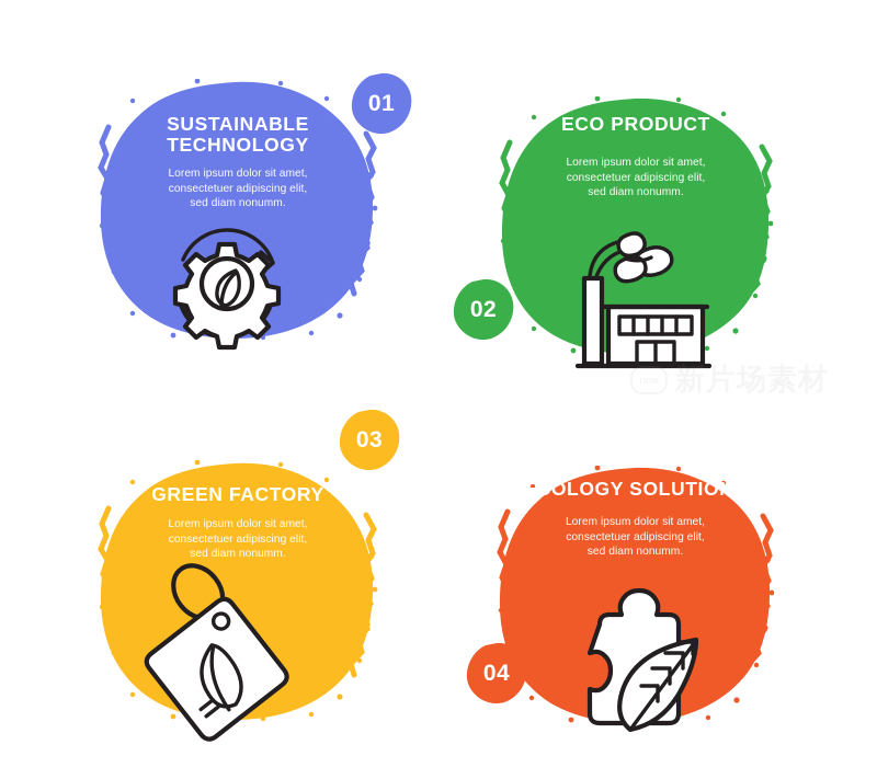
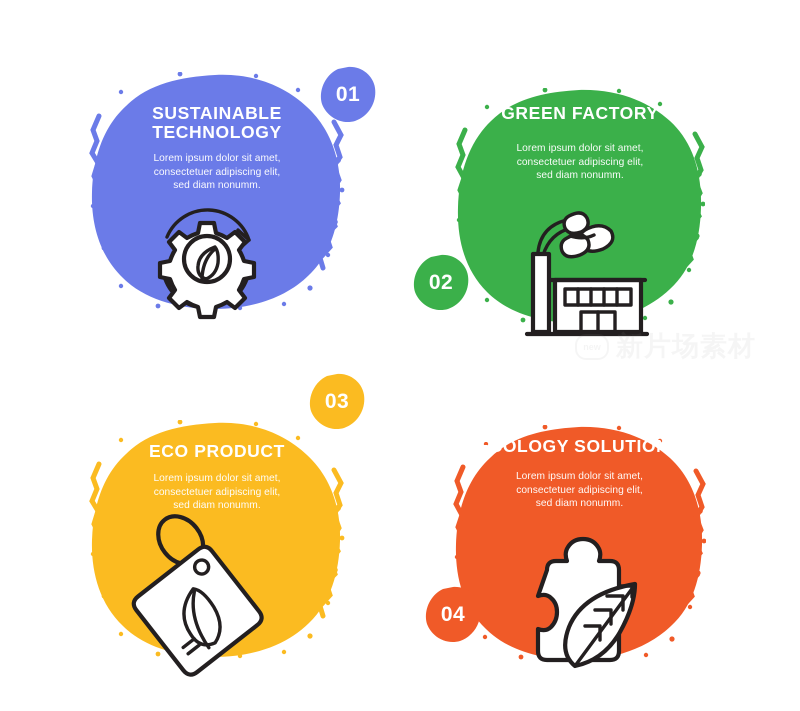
  SUSTAINABLE
  TECHNOLOGY
  Lorem ipsum dolor sit amet,
  consectetuer adipiscing elit,
  sed diam nonumm.
  01
- ECO PRODUCT
+ GREEN FACTORY
  Lorem ipsum dolor sit amet,
  consectetuer adipiscing elit,
  sed diam nonumm.
  02
- GREEN FACTORY
+ ECO PRODUCT
  Lorem ipsum dolor sit amet,
  consectetuer adipiscing elit,
  sed diam nonumm.
  03
  ECOLOGY SOLUTIONS
  Lorem ipsum dolor sit amet,
  consectetuer adipiscing elit,
  sed diam nonumm.
  04
  新片场素材
